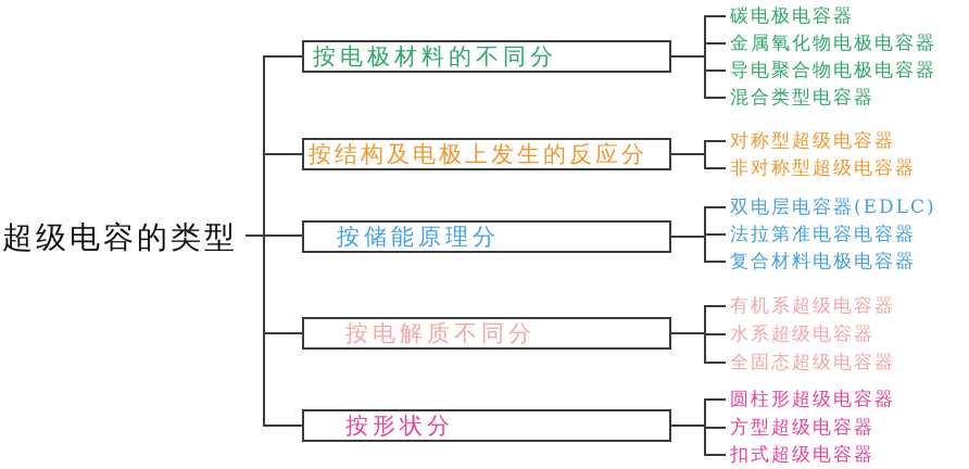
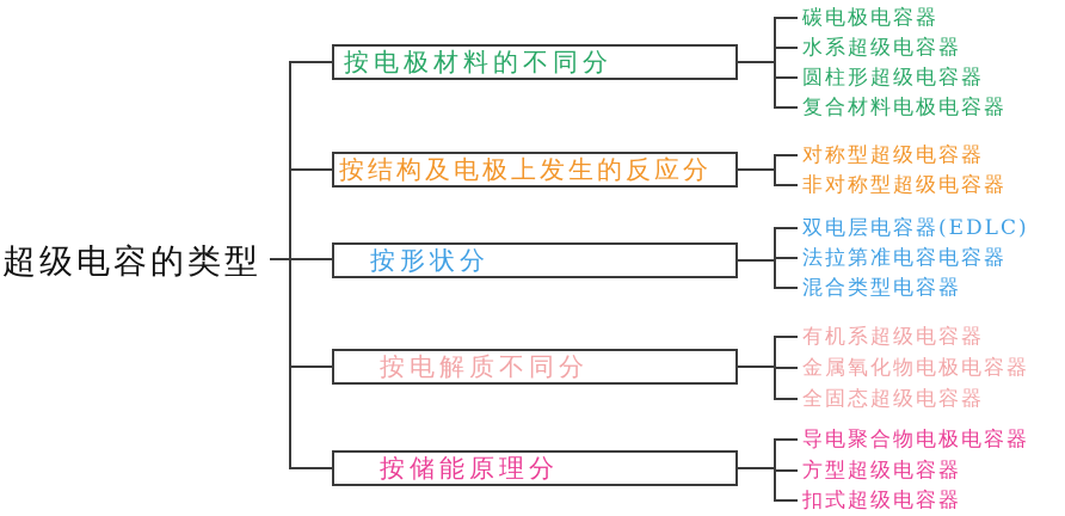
  超级电容的类型
  按电极材料的不同分
  按结构及电极上发生的反应分
- 按储能原理分
+ 按形状分
  按电解质不同分
- 按形状分
+ 按储能原理分
  碳电极电容器
- 金属氧化物电极电容器
+ 水系超级电容器
- 导电聚合物电极电容器
+ 圆柱形超级电容器
- 混合类型电容器
+ 复合材料电极电容器
  对称型超级电容器
  非对称型超级电容器
  双电层电容器(EDLC)
  法拉第准电容电容器
- 复合材料电极电容器
+ 混合类型电容器
  有机系超级电容器
- 水系超级电容器
+ 金属氧化物电极电容器
  全固态超级电容器
- 圆柱形超级电容器
+ 导电聚合物电极电容器
  方型超级电容器
  扣式超级电容器
